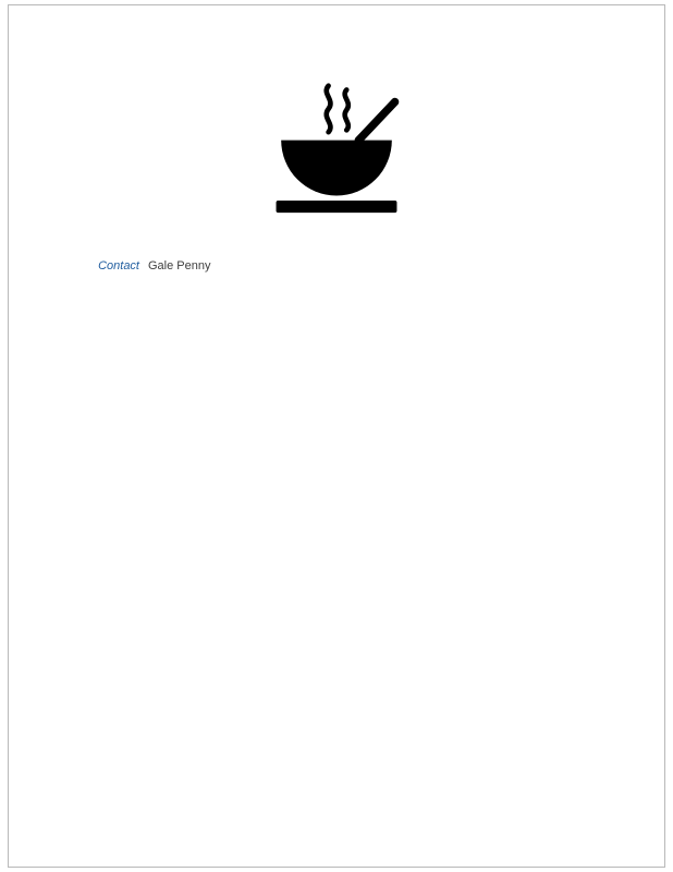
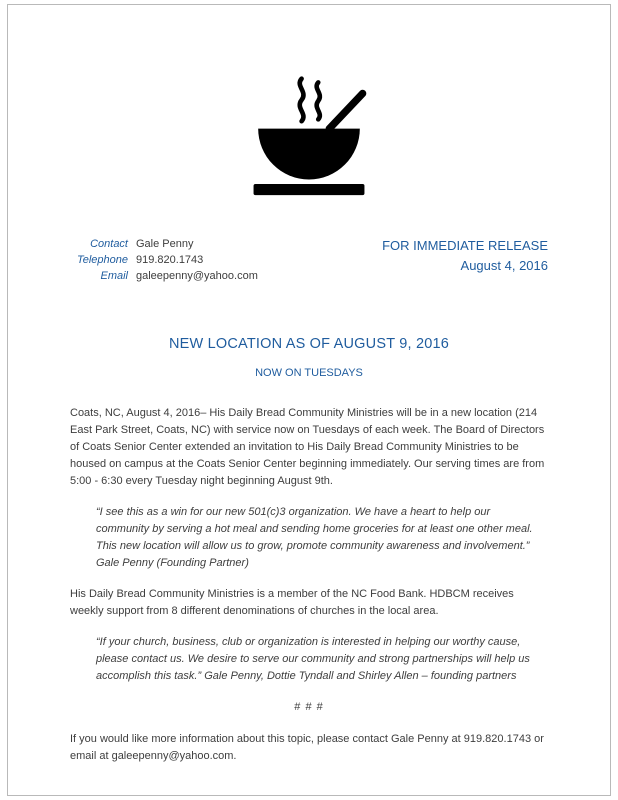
  Contact
  Gale Penny
+ Telephone
+ 919.820.1743
+ Email
+ galeepenny@yahoo.com
+ FOR IMMEDIATE RELEASE
+ August 4, 2016
+ NEW LOCATION AS OF AUGUST 9, 2016
+ NOW ON TUESDAYS
+ Coats, NC, August 4, 2016– His Daily Bread Community Ministries will be in a new location (214 East Park Street, Coats, NC) with service now on Tuesdays of each week. The Board of Directors of Coats Senior Center extended an invitation to His Daily Bread Community Ministries to be housed on campus at the Coats Senior Center beginning immediately. Our serving times are from 5:00 - 6:30 every Tuesday night beginning August 9th.
+ “I see this as a win for our new 501(c)3 organization. We have a heart to help our community by serving a hot meal and sending home groceries for at least one other meal. This new location will allow us to grow, promote community awareness and involvement.” Gale Penny (Founding Partner)
+ His Daily Bread Community Ministries is a member of the NC Food Bank. HDBCM receives weekly support from 8 different denominations of churches in the local area.
+ “If your church, business, club or organization is interested in helping our worthy cause, please contact us. We desire to serve our community and strong partnerships will help us accomplish this task.” Gale Penny, Dottie Tyndall and Shirley Allen – founding partners
+ # # #
+ If you would like more information about this topic, please contact Gale Penny at 919.820.1743 or email at galeepenny@yahoo.com.
